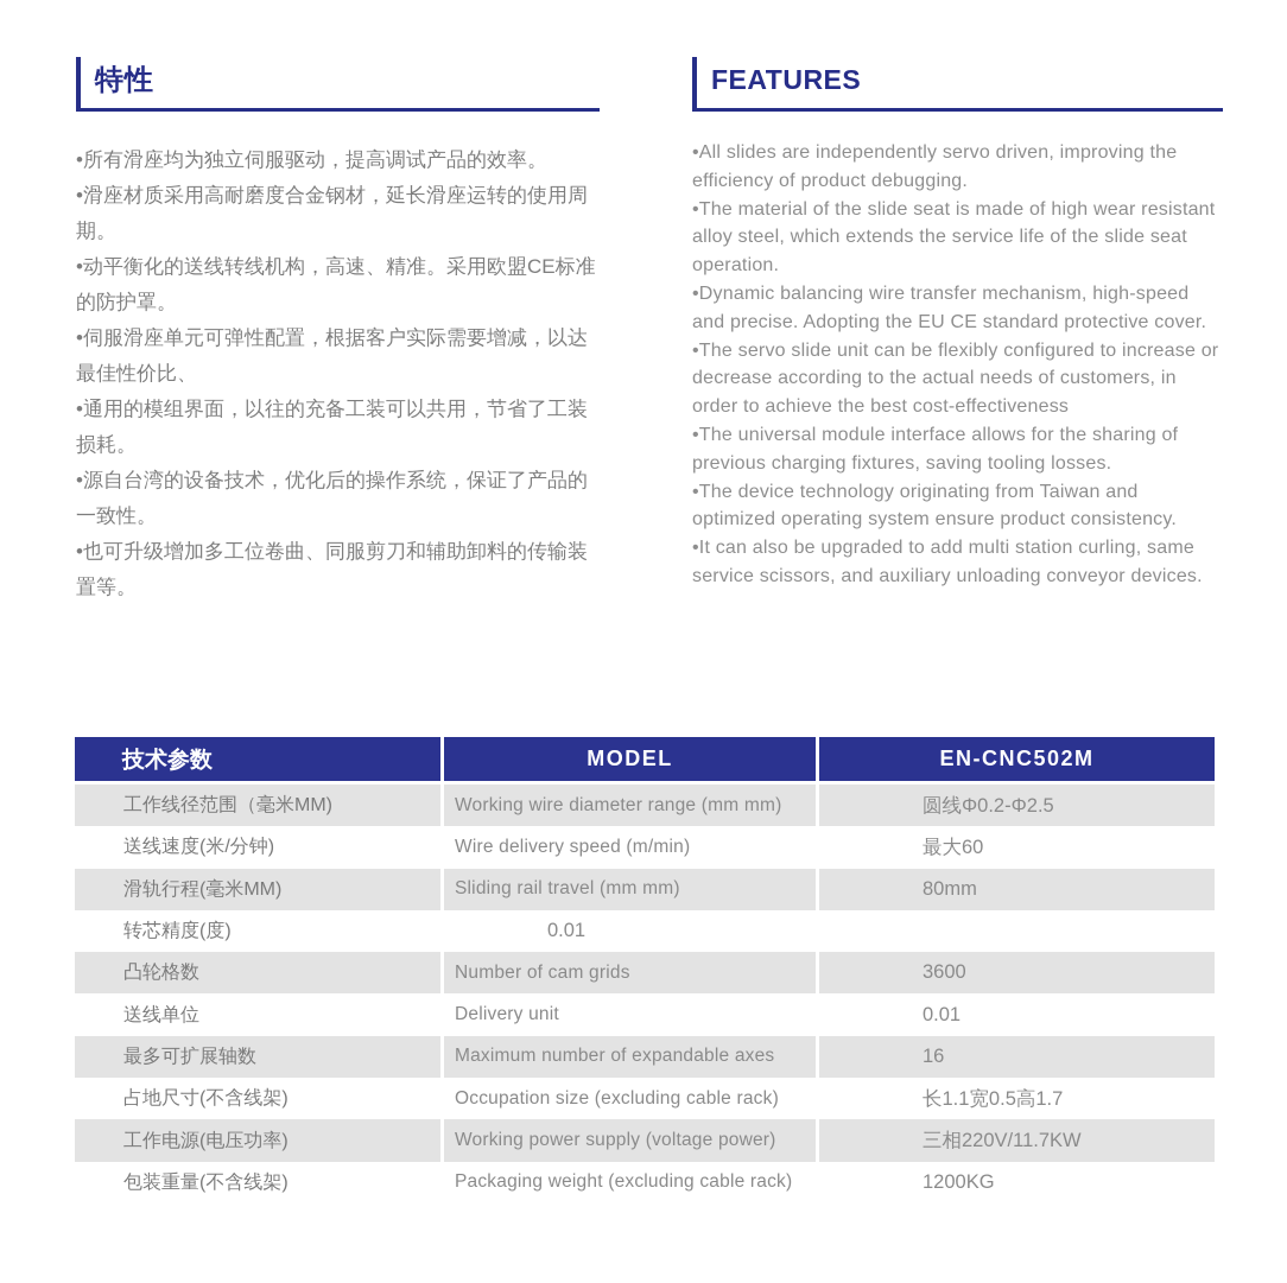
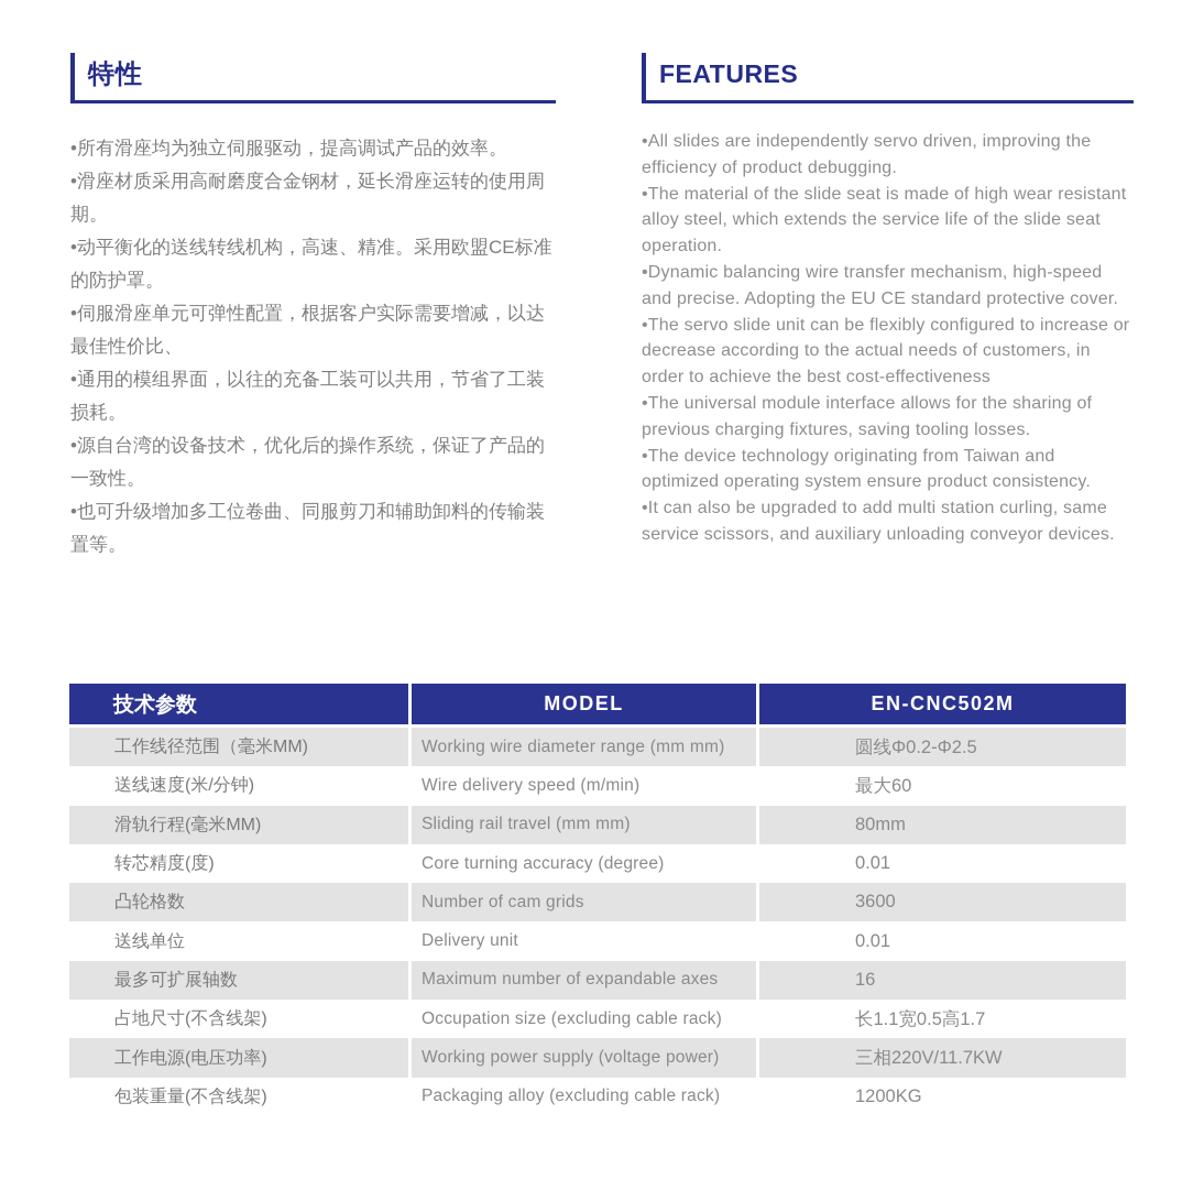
  特性
  •所有滑座均为独立伺服驱动，提高调试产品的效率。
  •滑座材质采用高耐磨度合金钢材，延长滑座运转的使用周期。
  •动平衡化的送线转线机构，高速、精准。采用欧盟CE标准的防护罩。
  •伺服滑座单元可弹性配置，根据客户实际需要增减，以达最佳性价比、
  •通用的模组界面，以往的充备工装可以共用，节省了工装损耗。
  •源自台湾的设备技术，优化后的操作系统，保证了产品的一致性。
  •也可升级增加多工位卷曲、同服剪刀和辅助卸料的传输装置等。
  FEATURES
  •All slides are independently servo driven, improving the efficiency of product debugging.
  •The material of the slide seat is made of high wear resistant alloy steel, which extends the service life of the slide seat operation.
  •Dynamic balancing wire transfer mechanism, high-speed and precise. Adopting the EU CE standard protective cover.
  •The servo slide unit can be flexibly configured to increase or decrease according to the actual needs of customers, in order to achieve the best cost-effectiveness
  •The universal module interface allows for the sharing of previous charging fixtures, saving tooling losses.
  •The device technology originating from Taiwan and optimized operating system ensure product consistency.
  •It can also be upgraded to add multi station curling, same service scissors, and auxiliary unloading conveyor devices.
  技术参数
  MODEL
  EN-CNC502M
  工作线径范围（毫米MM)
  Working wire diameter range (mm mm)
  圆线Φ0.2-Φ2.5
  送线速度(米/分钟)
  Wire delivery speed (m/min)
  最大60
  滑轨行程(毫米MM)
  Sliding rail travel (mm mm)
  80mm
  转芯精度(度)
+ Core turning accuracy (degree)
  0.01
  凸轮格数
  Number of cam grids
  3600
  送线单位
  Delivery unit
  0.01
  最多可扩展轴数
  Maximum number of expandable axes
  16
  占地尺寸(不含线架)
  Occupation size (excluding cable rack)
  长1.1宽0.5高1.7
  工作电源(电压功率)
  Working power supply (voltage power)
  三相220V/11.7KW
  包装重量(不含线架)
- Packaging weight (excluding cable rack)
+ Packaging alloy (excluding cable rack)
  1200KG
